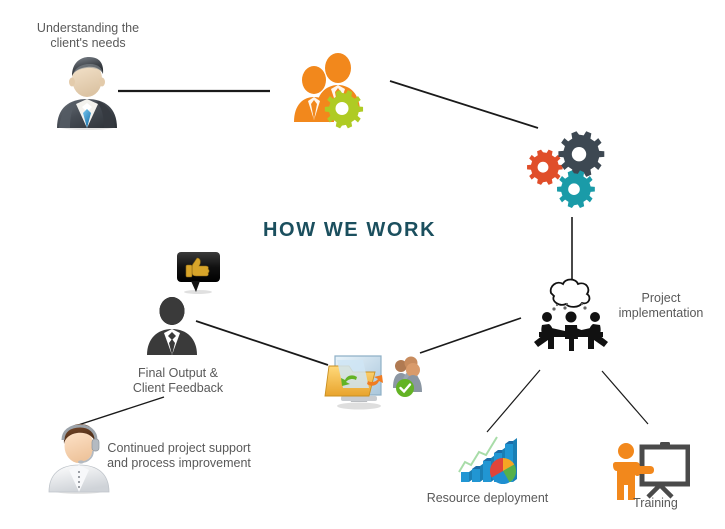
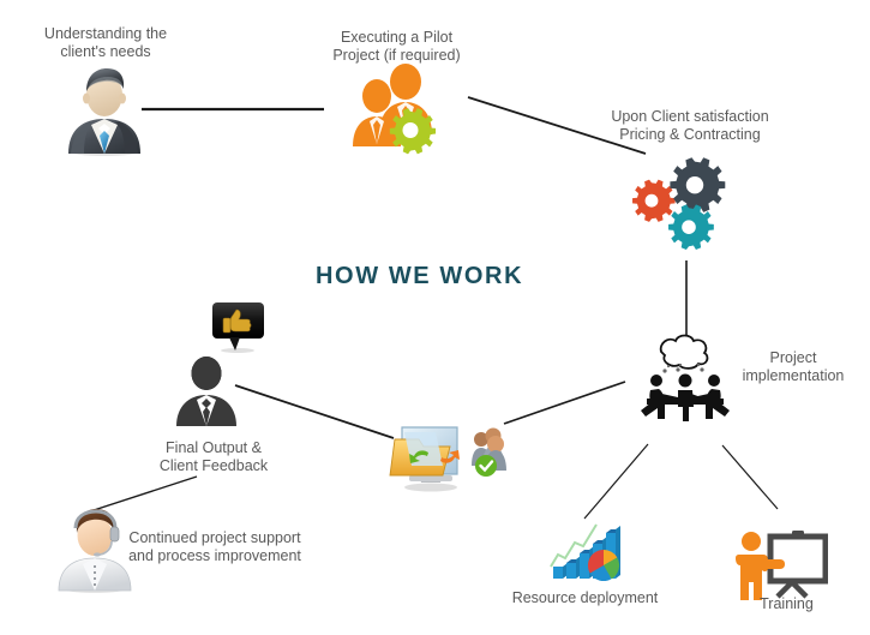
  HOW WE WORK
  Understanding the
  client's needs
+ Executing a Pilot
+ Project (if required)
+ Upon Client satisfaction
+ Pricing & Contracting
  Project
  implementation
  Training
  Resource deployment
  Final Output &
  Client Feedback
  Continued project support
  and process improvement
